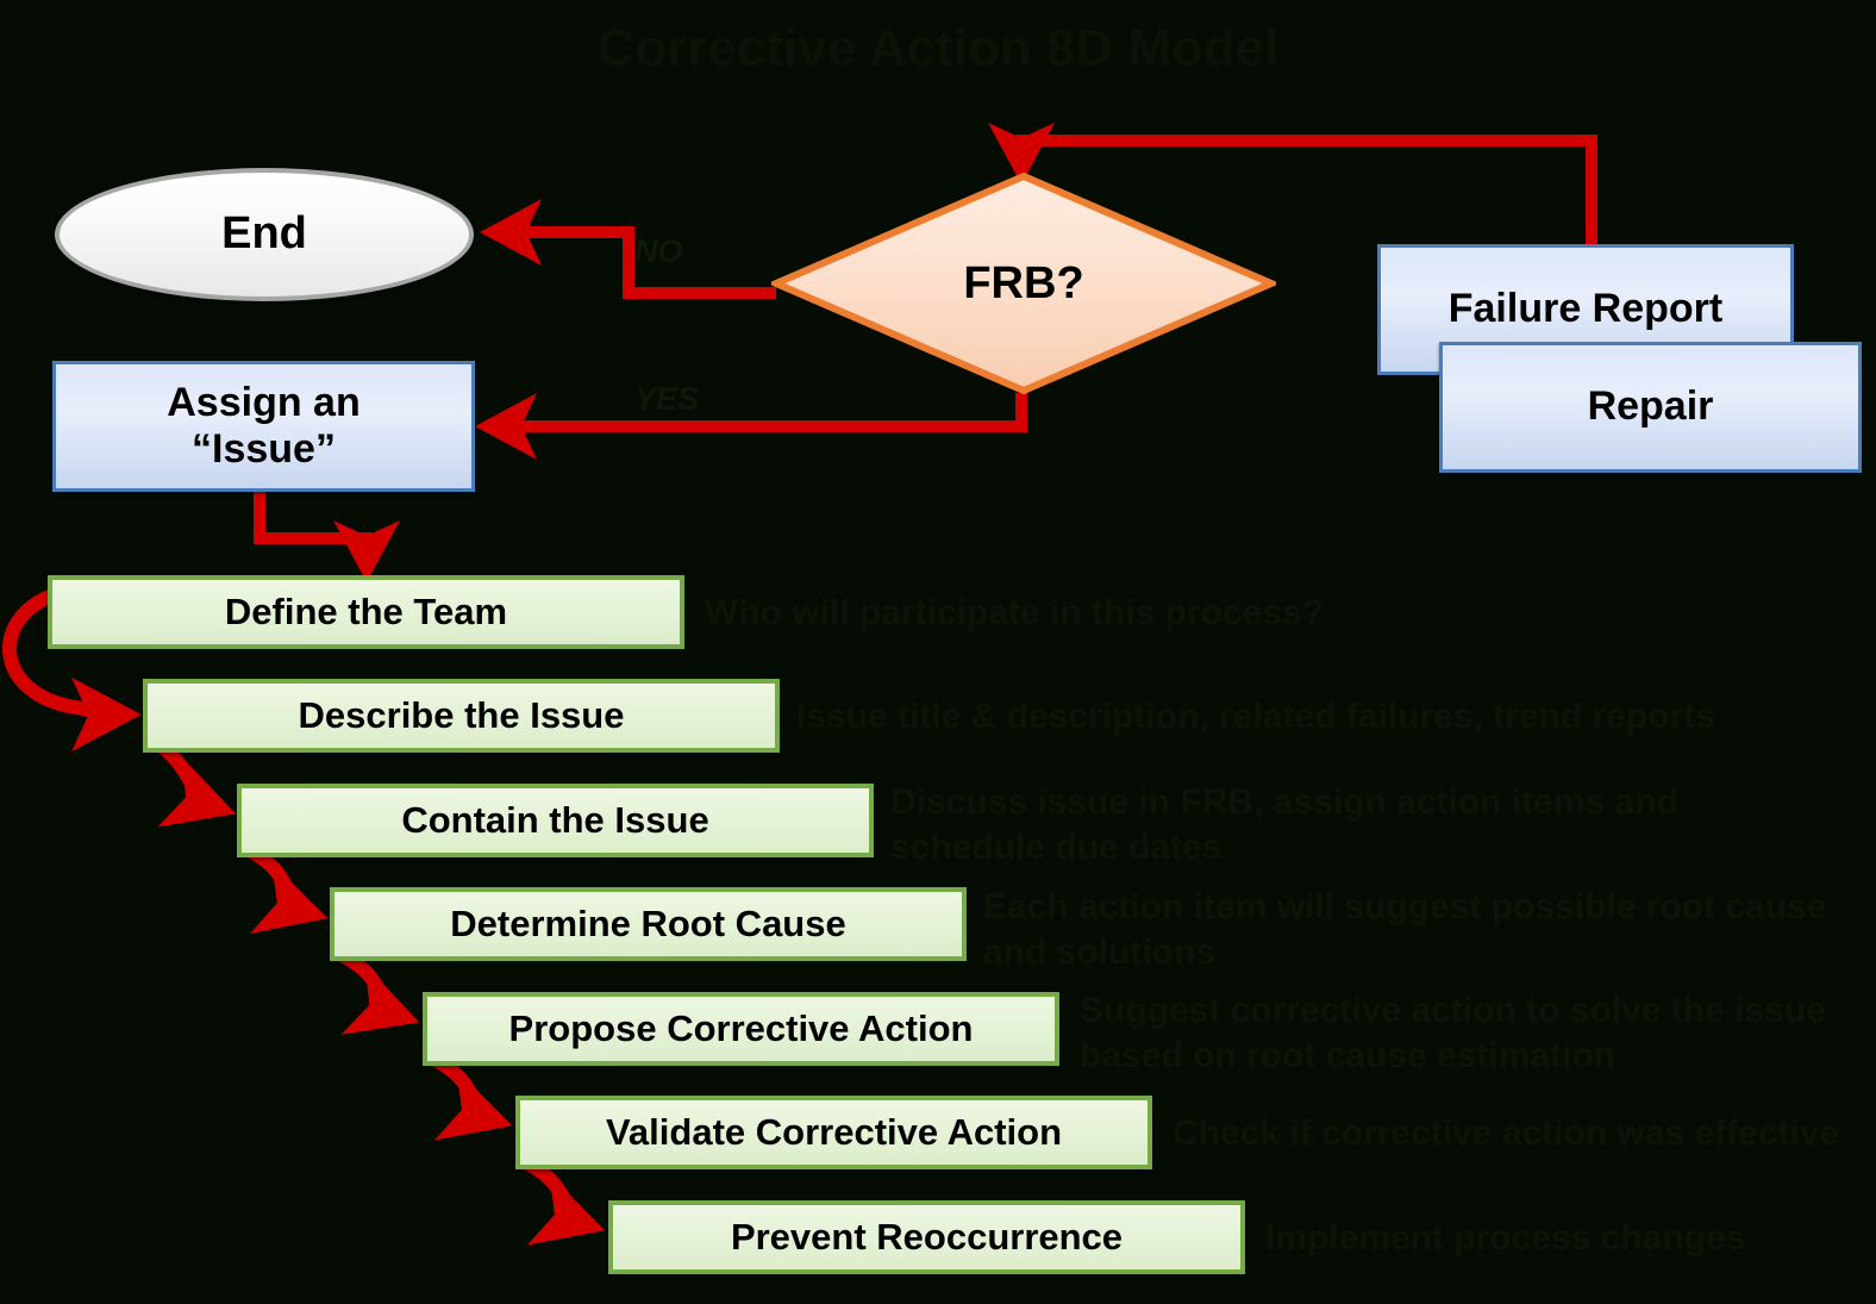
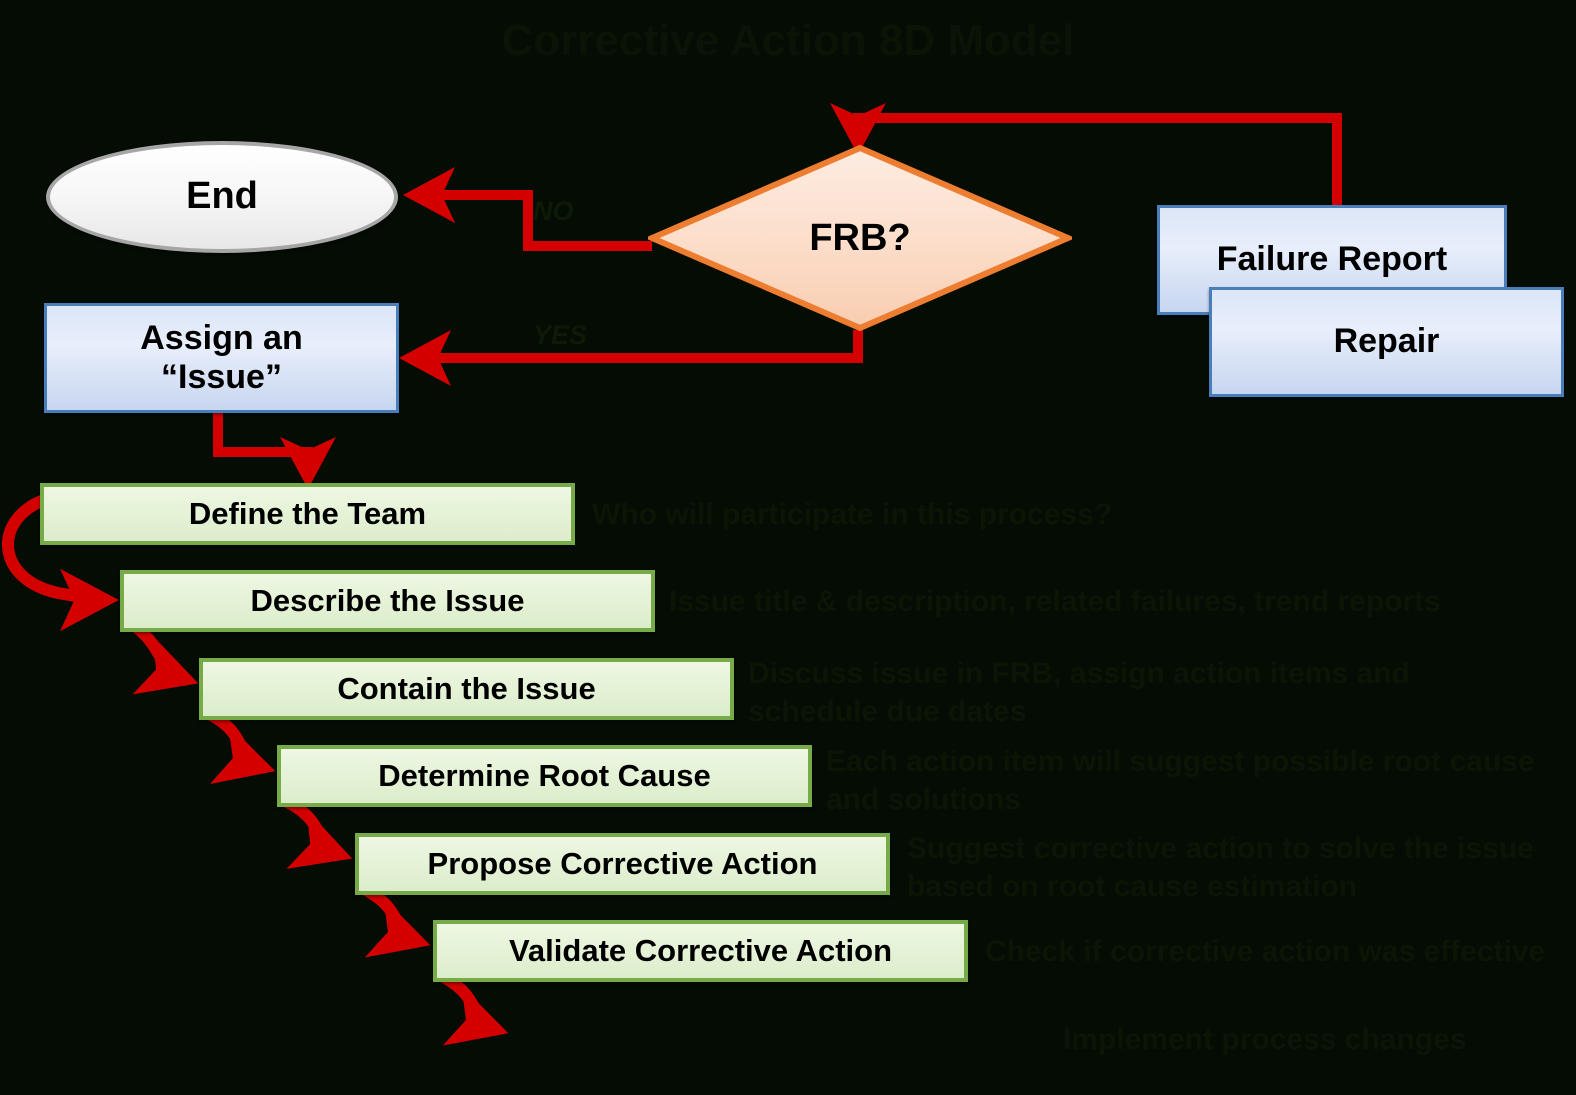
  End
  FRB?
  Failure Report
  Repair
  Assign an
  “Issue”
  Define the Team
  Describe the Issue
  Contain the Issue
  Determine Root Cause
  Propose Corrective Action
  Validate Corrective Action
- Prevent Reoccurrence
